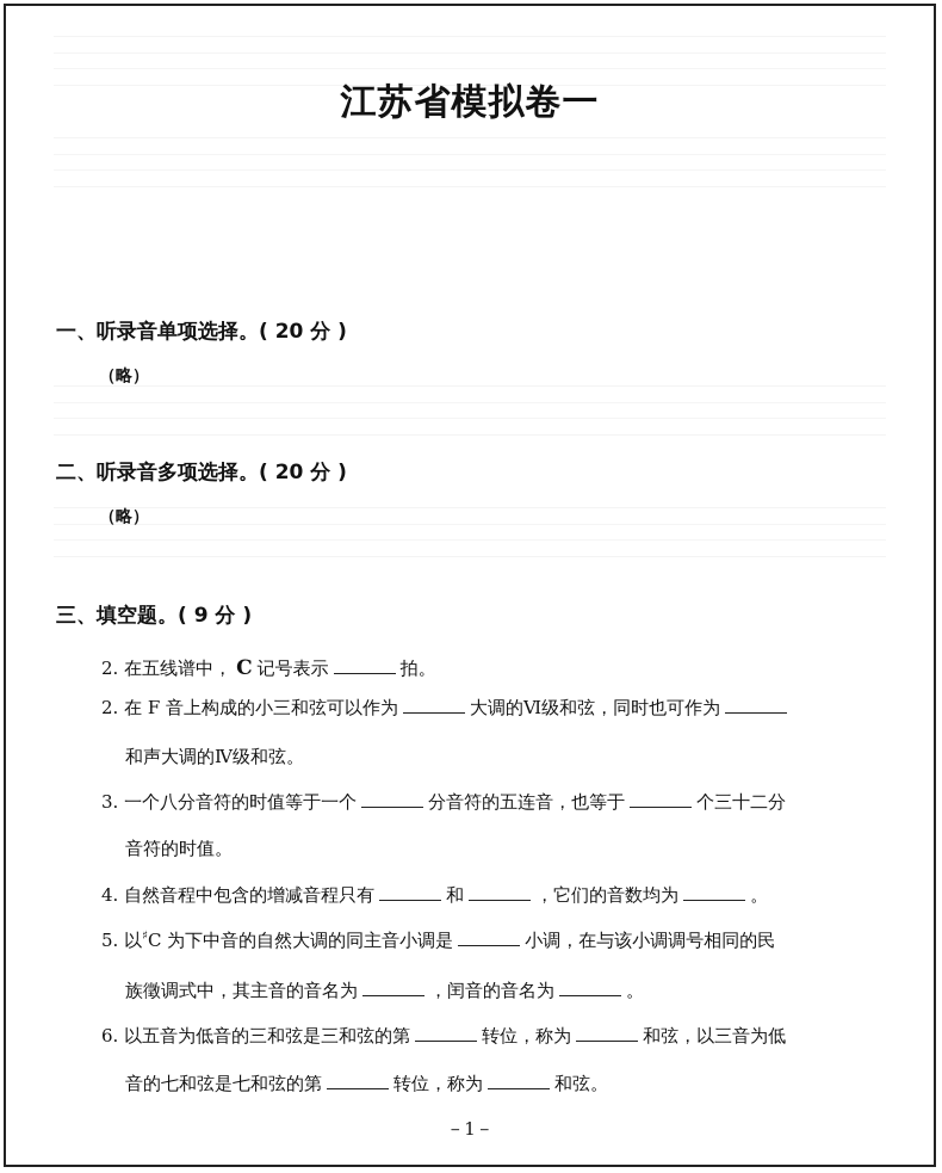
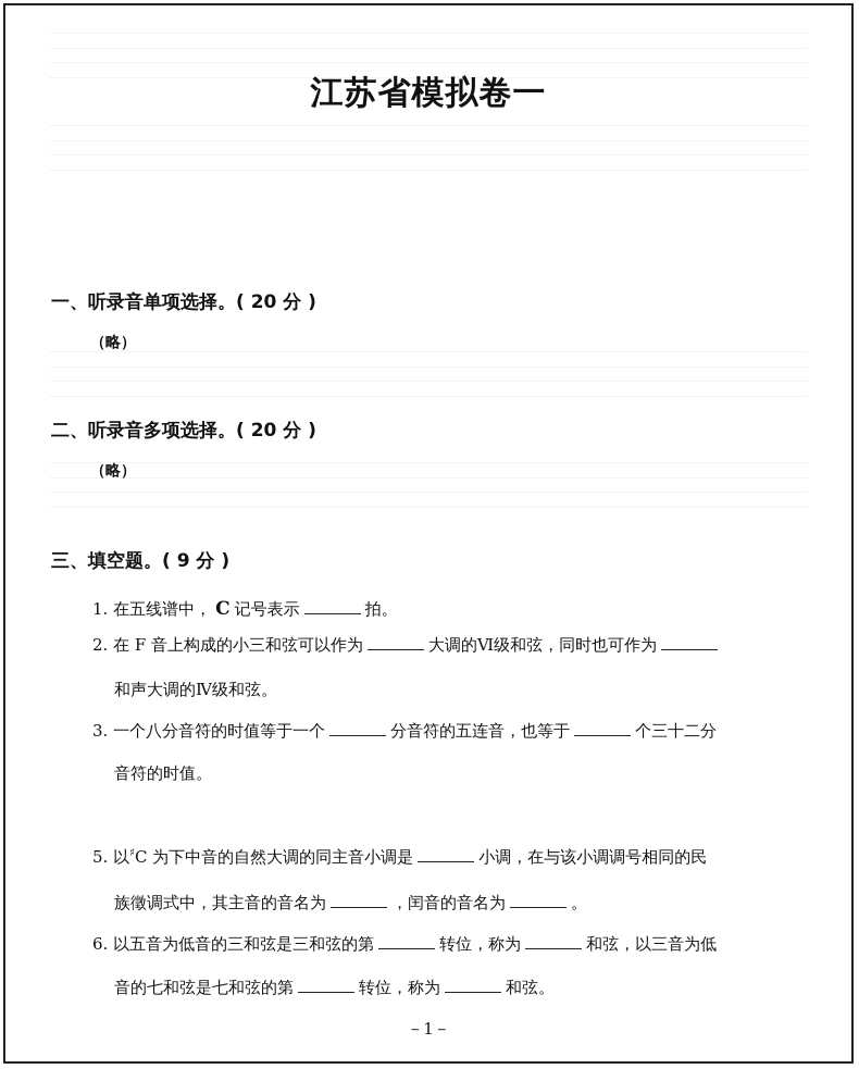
  江苏省模拟卷一
  一、听录音单项选择。( 20 分 )
  （略）
  二、听录音多项选择。( 20 分 )
  （略）
  三、填空题。( 9 分 )
- 2. 在五线谱中， C 记号表示 拍。
+ 1. 在五线谱中， C 记号表示 拍。
  2. 在 F 音上构成的小三和弦可以作为 大调的Ⅵ级和弦，同时也可作为
  和声大调的Ⅳ级和弦。
  3. 一个八分音符的时值等于一个 分音符的五连音，也等于 个三十二分
  音符的时值。
- 4. 自然音程中包含的增减音程只有 和 ，它们的音数均为 。
  5. 以♯C 为下中音的自然大调的同主音小调是 小调，在与该小调调号相同的民
  族徵调式中，其主音的音名为 ，闰音的音名为 。
  6. 以五音为低音的三和弦是三和弦的第 转位，称为 和弦，以三音为低
  音的七和弦是七和弦的第 转位，称为 和弦。
  －1－
